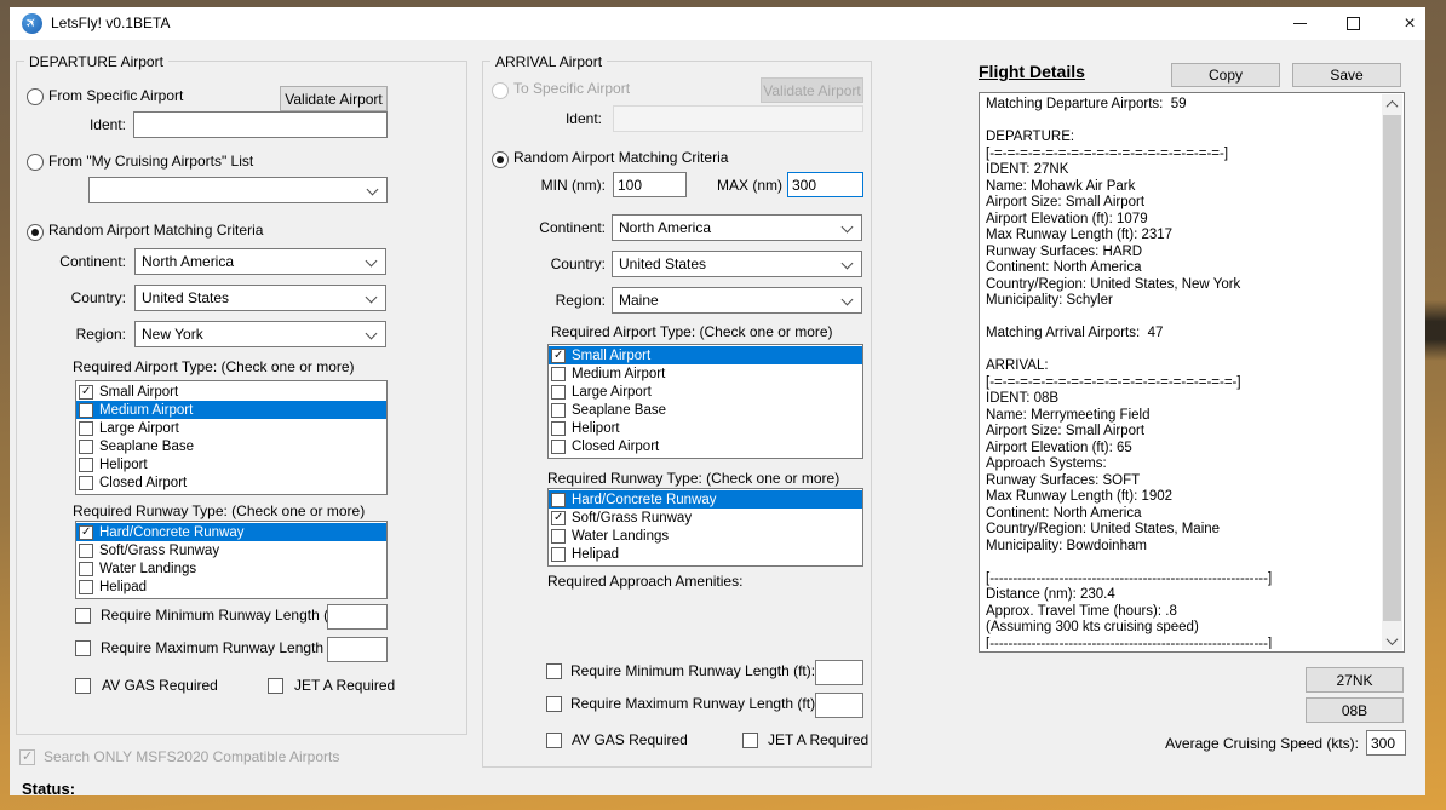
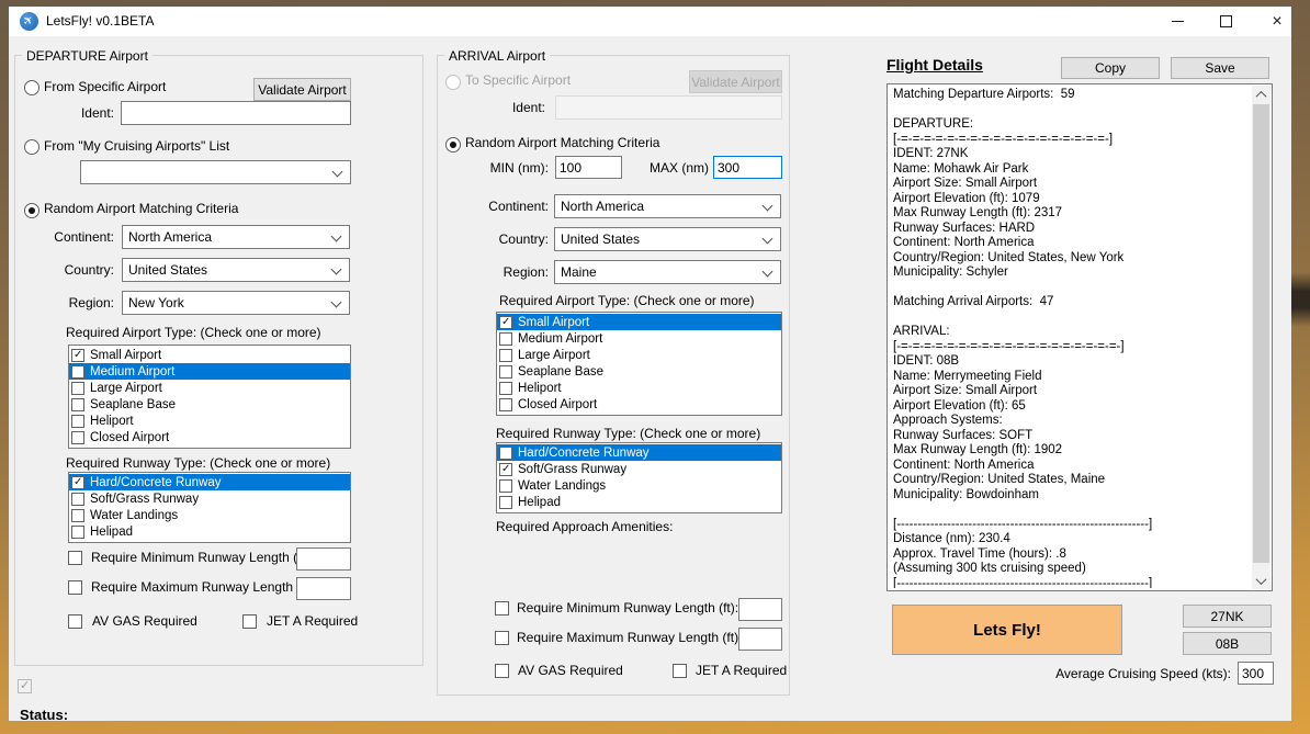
  LetsFly! v0.1BETA
  ×
  DEPARTURE Airport
  From Specific Airport
  Validate Airport
  Ident:
  From "My Cruising Airports" List
  Random Airport Matching Criteria
  Continent:
  North America
  Country:
  United States
  Region:
  New York
  Required Airport Type: (Check one or more)
  Small Airport
  Medium Airport
  Large Airport
  Seaplane Base
  Heliport
  Closed Airport
  Required Runway Type: (Check one or more)
  Hard/Concrete Runway
  Soft/Grass Runway
  Water Landings
  Helipad
  Require Minimum Runway Length
  Require Maximum Runway Length
  AV GAS Required
  JET A Required
- Search ONLY MSFS2020 Compatible Airports
  Status:
  ARRIVAL Airport
  To Specific Airport
  Validate Airport
  Ident:
  Random Airport Matching Criteria
  MIN (nm):
  100
  MAX (nm)
  300
  Continent:
  North America
  Country:
  United States
  Region:
  Maine
  Required Airport Type: (Check one or more)
  Small Airport
  Medium Airport
  Large Airport
  Seaplane Base
  Heliport
  Closed Airport
  Required Runway Type: (Check one or more)
  Hard/Concrete Runway
  Soft/Grass Runway
  Water Landings
  Helipad
  Required Approach Amenities:
  Require Minimum Runway Length (ft):
  Require Maximum Runway Length (ft)
  AV GAS Required
  JET A Required
  Flight Details
  Copy
  Save
  Matching Departure Airports: 59
  DEPARTURE:
  [-=-=-=-=-=-=-=-=-=-=-=-=-=-=-=-=-=-=-]
  IDENT: 27NK
  Name: Mohawk Air Park
  Airport Size: Small Airport
  Airport Elevation (ft): 1079
  Max Runway Length (ft): 2317
  Runway Surfaces: HARD
  Continent: North America
  Country/Region: United States, New York
  Municipality: Schyler
  Matching Arrival Airports: 47
  ARRIVAL:
  [-=-=-=-=-=-=-=-=-=-=-=-=-=-=-=-=-=-=-=-]
  IDENT: 08B
  Name: Merrymeeting Field
  Airport Size: Small Airport
  Airport Elevation (ft): 65
  Approach Systems:
  Runway Surfaces: SOFT
  Max Runway Length (ft): 1902
  Continent: North America
  Country/Region: United States, Maine
  Municipality: Bowdoinham
  [------------------------------------------------------------]
  Distance (nm): 230.4
  Approx. Travel Time (hours): .8
  (Assuming 300 kts cruising speed)
  [------------------------------------------------------------]
+ Lets Fly!
  27NK
  08B
  Average Cruising Speed (kts):
  300
